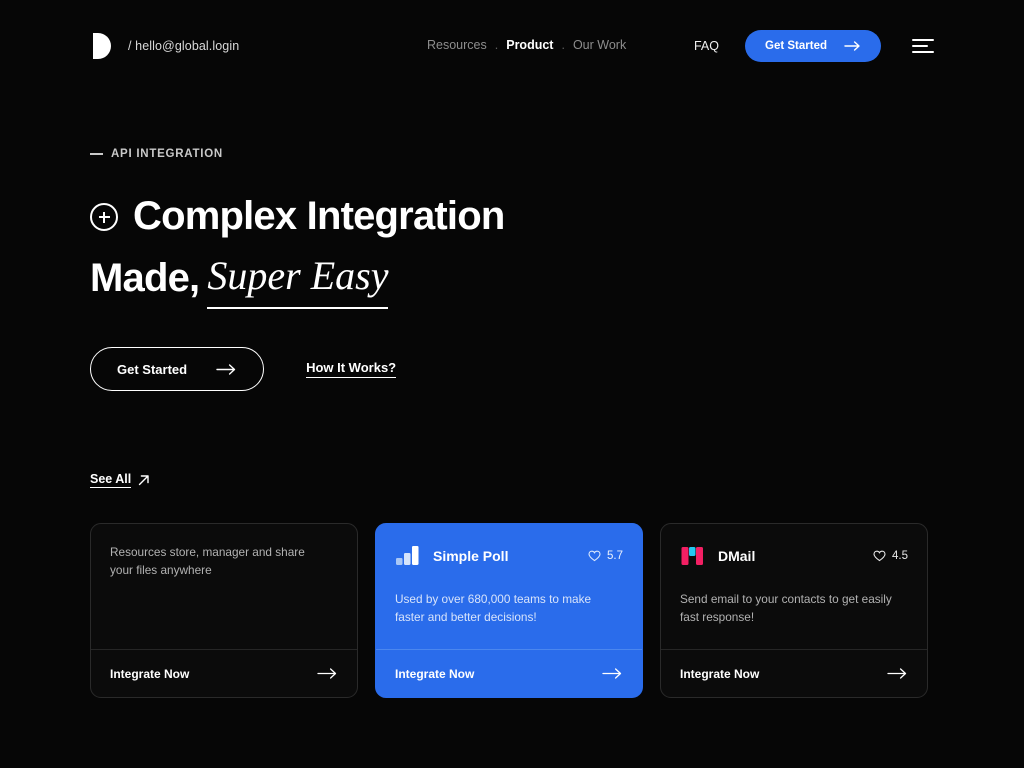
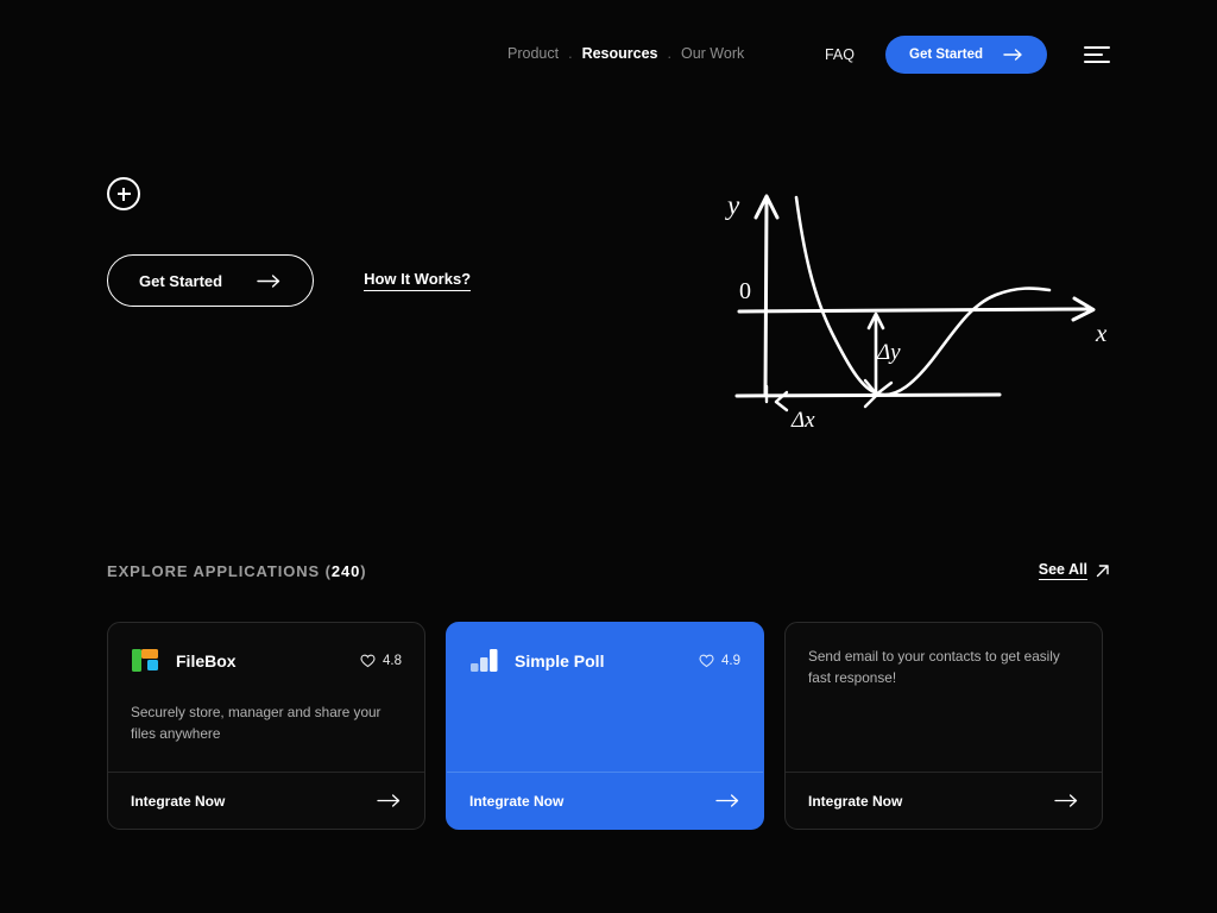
- / hello@global.login
- Resources
+ Product
  .
- Product
+ Resources
  .
  Our Work
  FAQ
  Get Started
- API INTEGRATION
- Complex Integration
- Made,
- Super Easy
  Get Started
  How It Works?
+ y
+ x
+ 0
+ Δy
+ Δx
+ EXPLORE APPLICATIONS (240)
  See All
+ FileBox
+ 4.8
- Resources store, manager and share your files anywhere
+ Securely store, manager and share your files anywhere
  Integrate Now
  Simple Poll
- 5.7
+ 4.9
- Used by over 680,000 teams to make faster and better decisions!
  Integrate Now
- DMail
- 4.5
  Send email to your contacts to get easily fast response!
  Integrate Now
